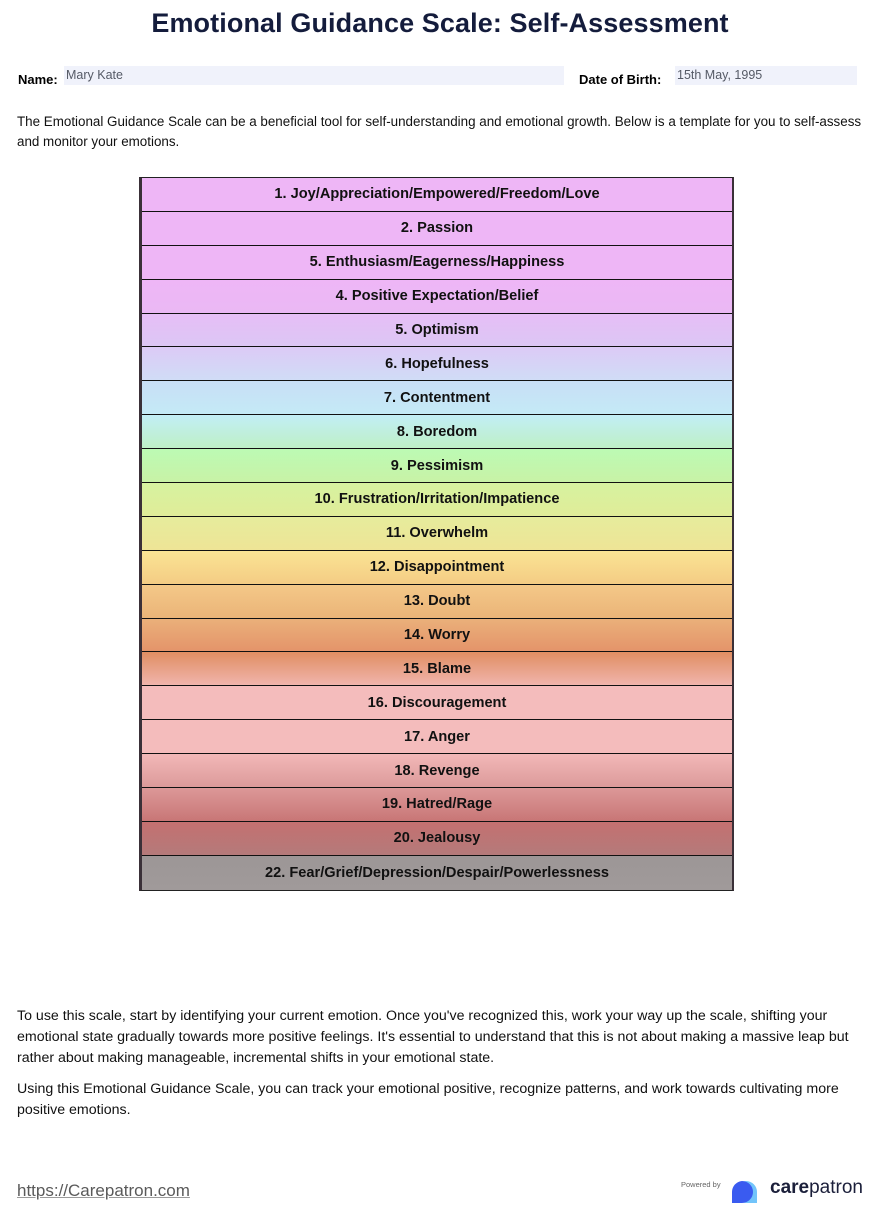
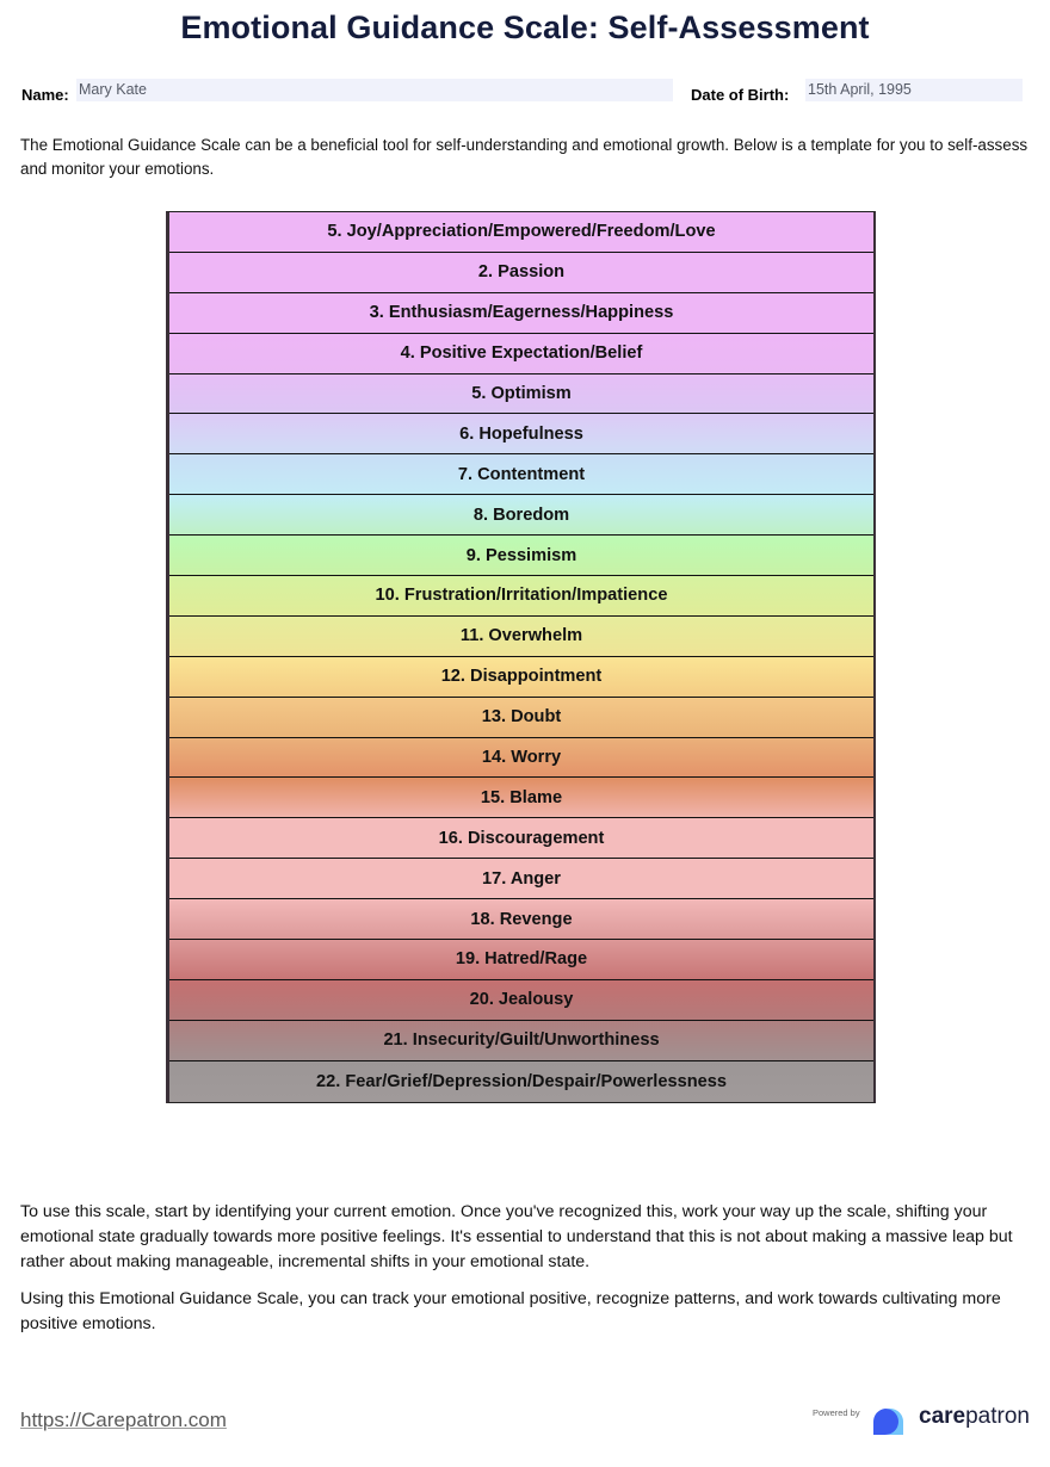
  Emotional Guidance Scale: Self-Assessment
  Name:
  Mary Kate
  Date of Birth:
- 15th May, 1995
+ 15th April, 1995
  The Emotional Guidance Scale can be a beneficial tool for self-understanding and emotional growth. Below is a template for you to self-assess and monitor your emotions.
- 1. Joy/Appreciation/Empowered/Freedom/Love
+ 5. Joy/Appreciation/Empowered/Freedom/Love
  2. Passion
- 5. Enthusiasm/Eagerness/Happiness
+ 3. Enthusiasm/Eagerness/Happiness
  4. Positive Expectation/Belief
  5. Optimism
  6. Hopefulness
  7. Contentment
  8. Boredom
  9. Pessimism
  10. Frustration/Irritation/Impatience
  11. Overwhelm
  12. Disappointment
  13. Doubt
  14. Worry
  15. Blame
  16. Discouragement
  17. Anger
  18. Revenge
  19. Hatred/Rage
  20. Jealousy
+ 21. Insecurity/Guilt/Unworthiness
  22. Fear/Grief/Depression/Despair/Powerlessness
  To use this scale, start by identifying your current emotion. Once you've recognized this, work your way up the scale, shifting your emotional state gradually towards more positive feelings. It's essential to understand that this is not about making a massive leap but rather about making manageable, incremental shifts in your emotional state.
  Using this Emotional Guidance Scale, you can track your emotional positive, recognize patterns, and work towards cultivating more positive emotions.
  https://Carepatron.com
  Powered by
  carepatron
